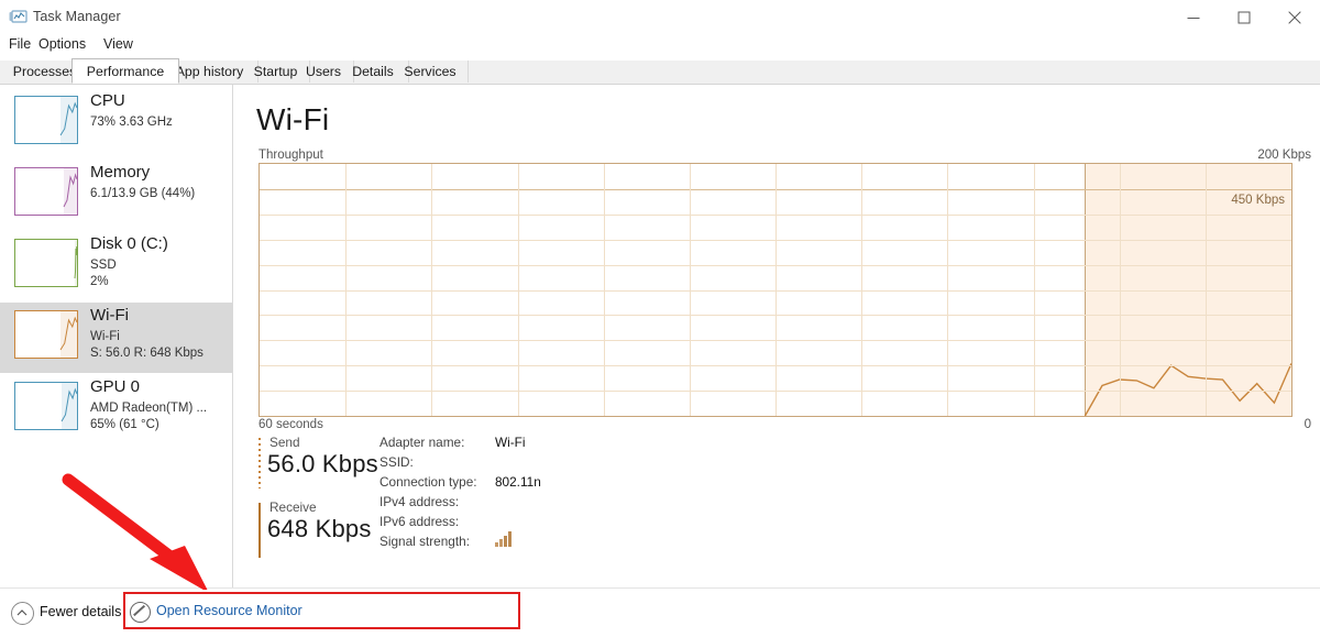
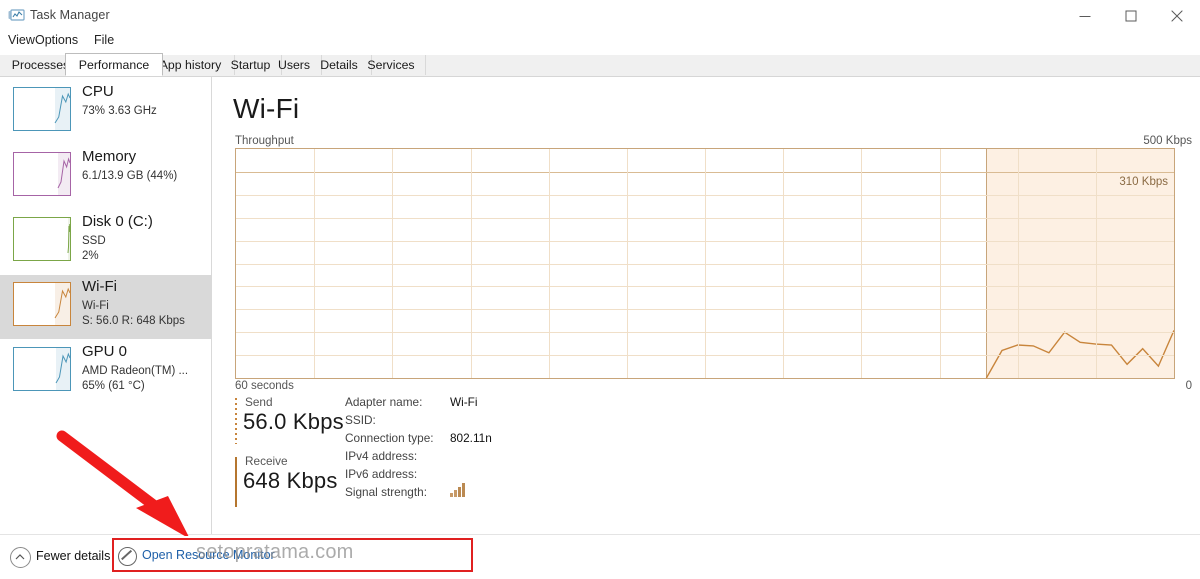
  Task Manager
- File
+ View
  Options
- View
+ File
  Processe
  Performance
  App history
  Startup
  Users
  Details
  Services
  CPU
  73% 3.63 GHz
  Memory
  6.1/13.9 GB (44%)
  Disk 0 (C:)
  SSD
  2%
  Wi-Fi
  Wi-Fi
  S: 56.0 R: 648 Kbps
  GPU 0
  AMD Radeon(TM) ...
  65% (61 °C)
  Wi-Fi
  Throughput
- 200 Kbps
+ 500 Kbps
  60 seconds
  0
- 450 Kbps
+ 310 Kbps
  Send
  56.0 Kbps
  Receive
  648 Kbps
  Adapter name:
  Wi-Fi
  SSID:
  Connection type:
  802.11n
  IPv4 address:
  IPv6 address:
  Signal strength:
  Fewer details
  Open Resource Monitor
+ setopratama.com
